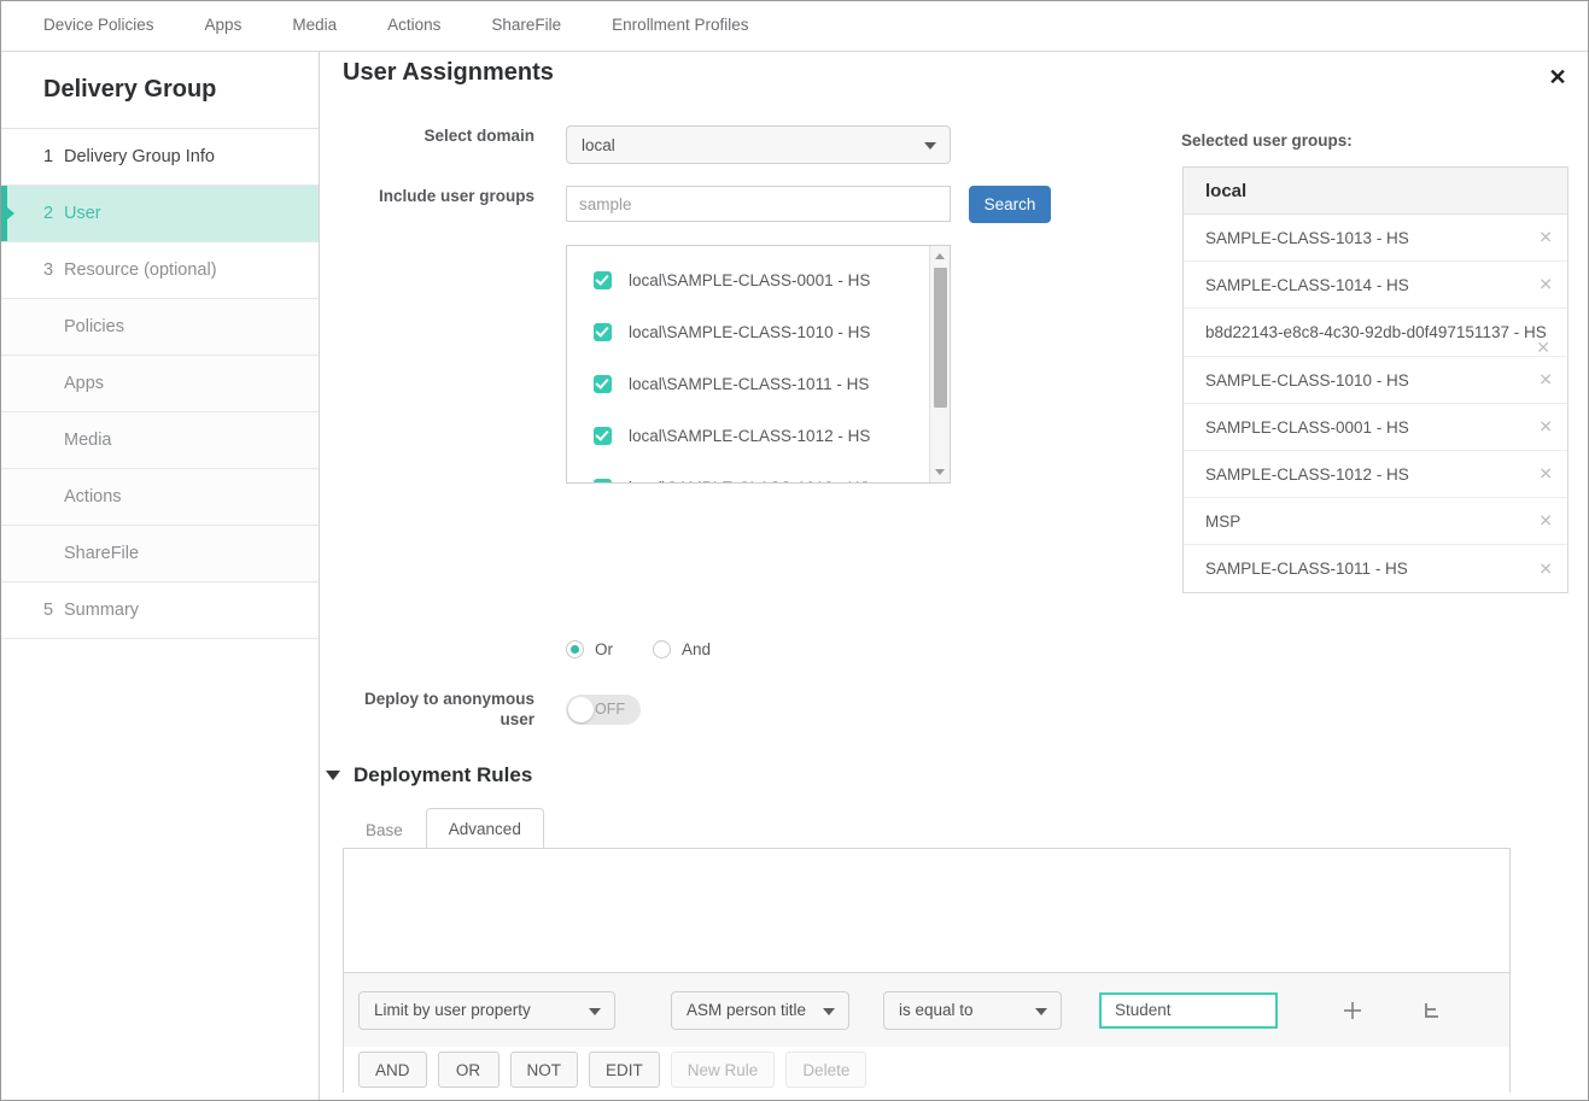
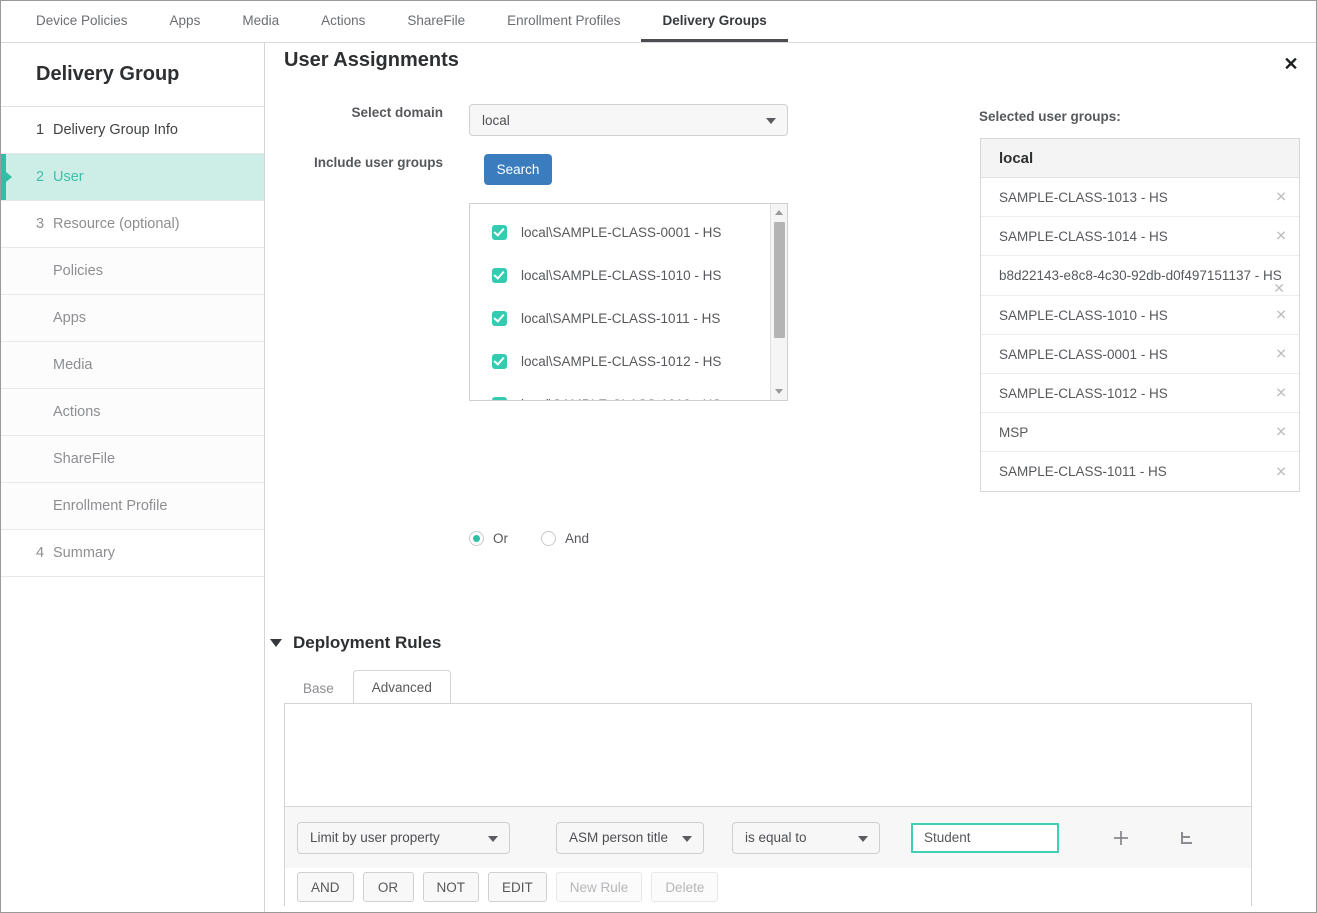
  Device Policies
  Apps
  Media
  Actions
  ShareFile
  Enrollment Profiles
+ Delivery Groups
  Delivery Group
  1
  Delivery Group Info
  2
  User
  3
  Resource (optional)
  Policies
  Apps
  Media
  Actions
  ShareFile
+ Enrollment Profile
- 5
+ 4
  Summary
  User Assignments
  ✕
  Select domain
  local
  Include user groups
- sample
  Search
  local\SAMPLE-CLASS-0001 - HS
  local\SAMPLE-CLASS-1010 - HS
  local\SAMPLE-CLASS-1011 - HS
  local\SAMPLE-CLASS-1012 - HS
  Selected user groups:
  local
  SAMPLE-CLASS-1013 - HS
  ✕
  SAMPLE-CLASS-1014 - HS
  ✕
  b8d22143-e8c8-4c30-92db-d0f497151137 - HS
  ✕
  SAMPLE-CLASS-1010 - HS
  ✕
  SAMPLE-CLASS-0001 - HS
  ✕
  SAMPLE-CLASS-1012 - HS
  ✕
  MSP
  ✕
  SAMPLE-CLASS-1011 - HS
  ✕
  Or
  And
- Deploy to anonymous user
- OFF
  Deployment Rules
  Base
  Advanced
  Limit by user property
  ASM person title
  is equal to
  Student
  AND
  OR
  NOT
  EDIT
  New Rule
  Delete
